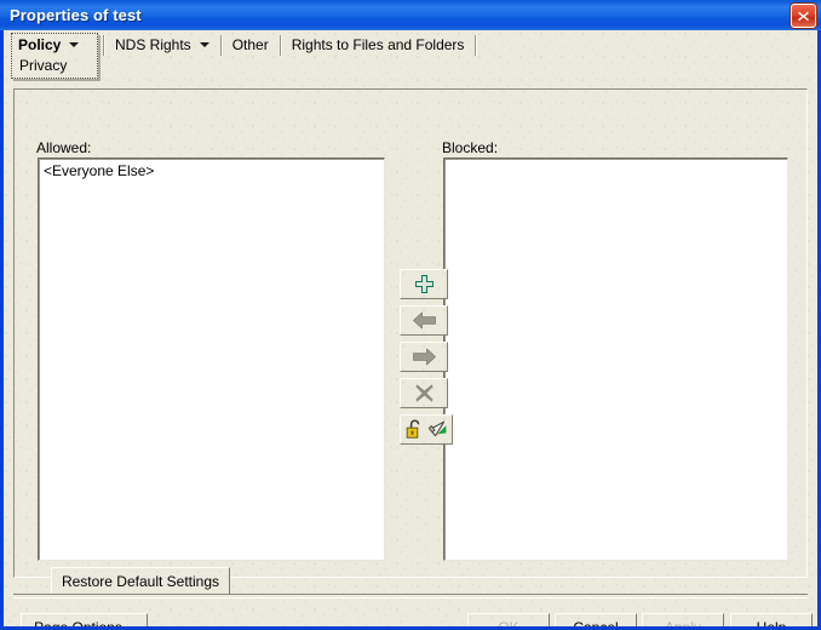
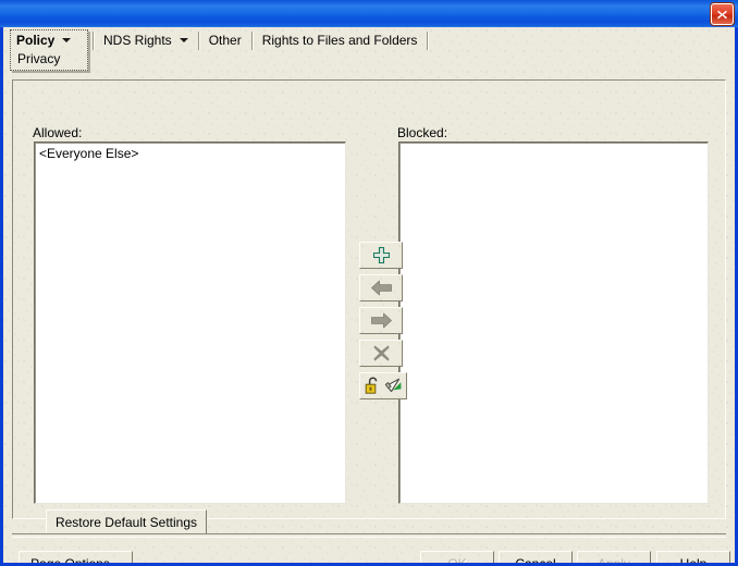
- Properties of test
  Policy
  Privacy
  NDS Rights
  Other
  Rights to Files and Folders
  Allowed:
  <Everyone Else>
  Blocked:
  Restore Default Settings
